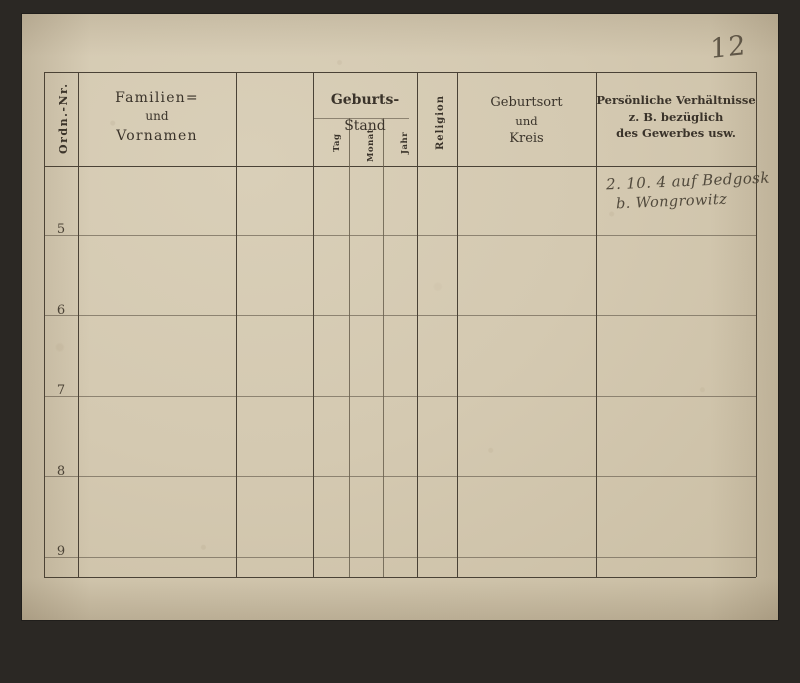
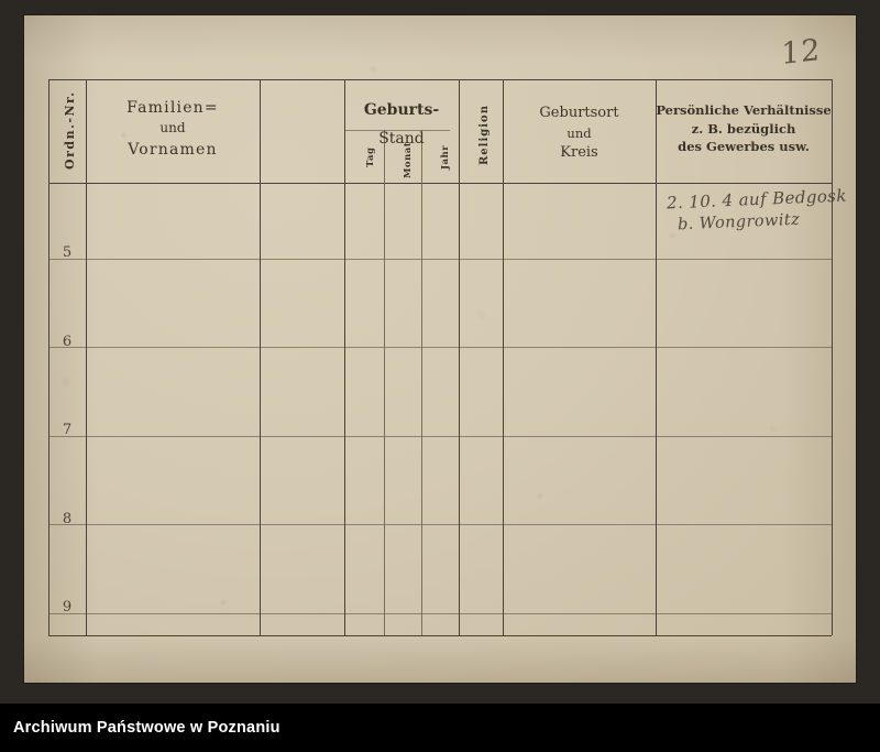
+ Archiwum Państwowe w Poznaniu
